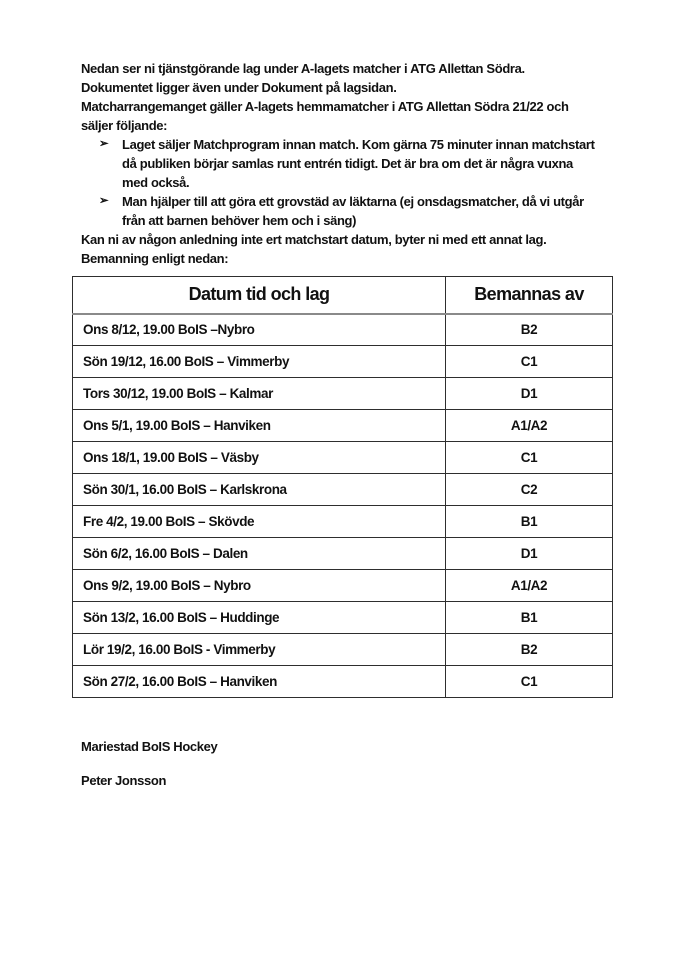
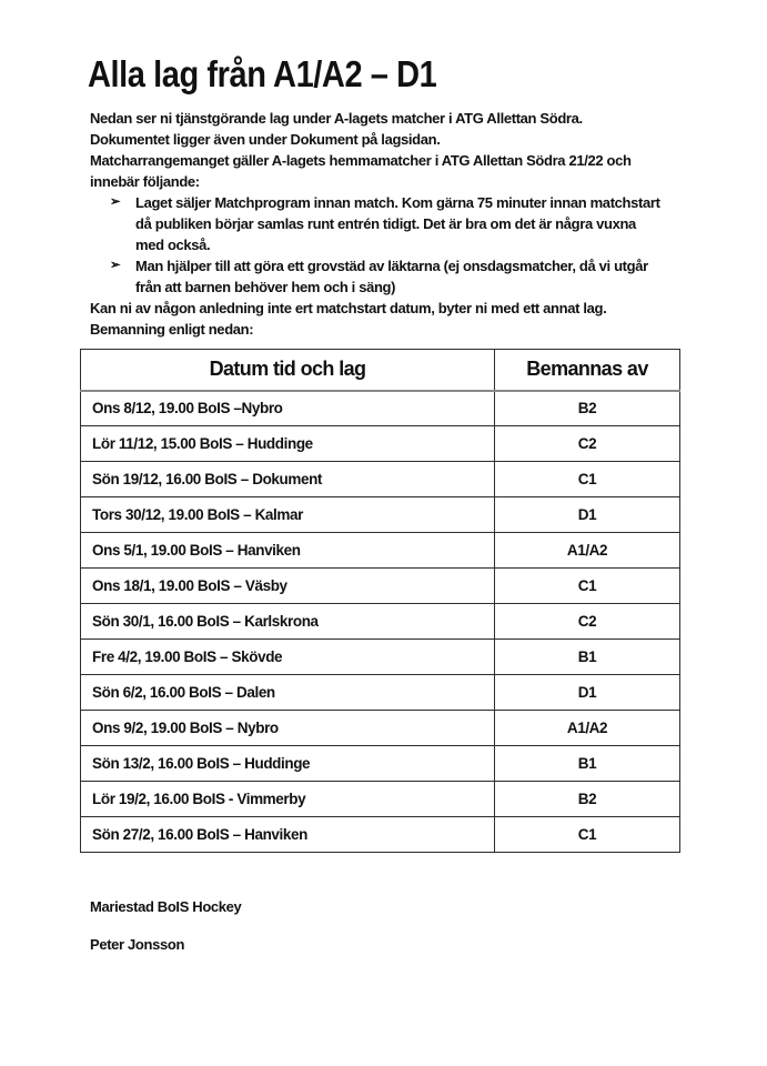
+ Alla lag från A1/A2 – D1
  Nedan ser ni tjänstgörande lag under A-lagets matcher i ATG Allettan Södra.
  Dokumentet ligger även under Dokument på lagsidan.
- Matcharrangemanget gäller A-lagets hemmamatcher i ATG Allettan Södra 21/22 och säljer följande:
+ Matcharrangemanget gäller A-lagets hemmamatcher i ATG Allettan Södra 21/22 och innebär följande:
  ➢
  Laget säljer Matchprogram innan match. Kom gärna 75 minuter innan matchstart då publiken börjar samlas runt entrén tidigt. Det är bra om det är några vuxna med också.
  ➢
  Man hjälper till att göra ett grovstäd av läktarna (ej onsdagsmatcher, då vi utgår från att barnen behöver hem och i säng)
  Kan ni av någon anledning inte ert matchstart datum, byter ni med ett annat lag.
  Bemanning enligt nedan:
  Datum tid och lag	Bemannas av
  Ons 8/12, 19.00 BoIS –Nybro	B2
+ Lör 11/12, 15.00 BoIS – Huddinge	C2
- Sön 19/12, 16.00 BoIS – Vimmerby	C1
+ Sön 19/12, 16.00 BoIS – Dokument	C1
  Tors 30/12, 19.00 BoIS – Kalmar	D1
  Ons 5/1, 19.00 BoIS – Hanviken	A1/A2
  Ons 18/1, 19.00 BoIS – Väsby	C1
  Sön 30/1, 16.00 BoIS – Karlskrona	C2
  Fre 4/2, 19.00 BoIS – Skövde	B1
  Sön 6/2, 16.00 BoIS – Dalen	D1
  Ons 9/2, 19.00 BoIS – Nybro	A1/A2
  Sön 13/2, 16.00 BoIS – Huddinge	B1
  Lör 19/2, 16.00 BoIS - Vimmerby	B2
  Sön 27/2, 16.00 BoIS – Hanviken	C1
  Mariestad BoIS Hockey
  Peter Jonsson
